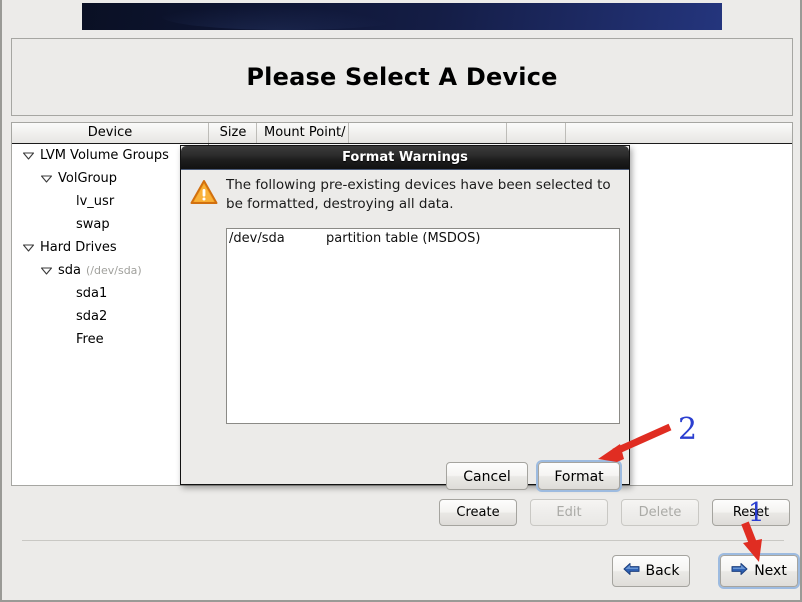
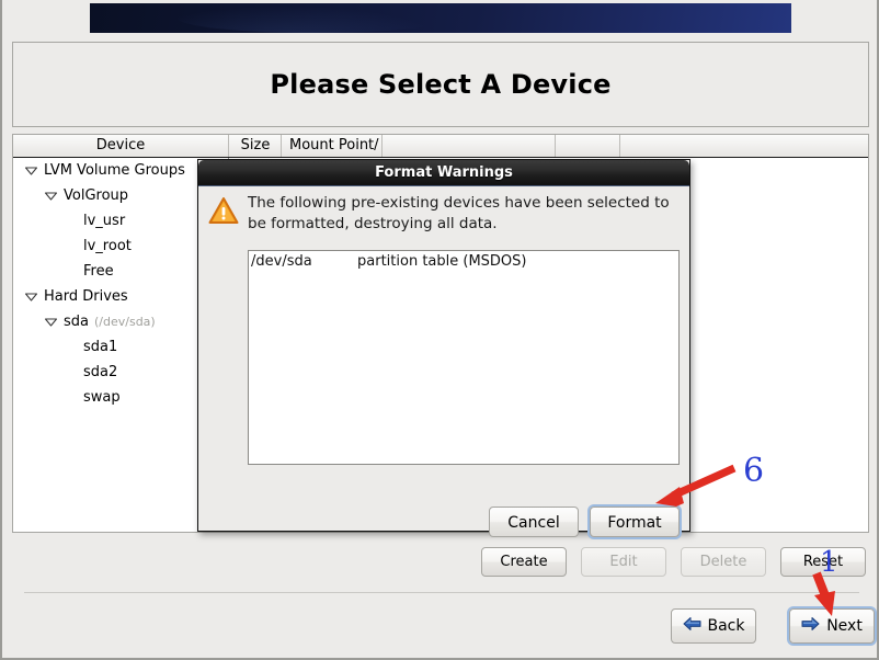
  Please Select A Device
  Device
  Size
  Mount Point/
  LVM Volume Groups
  VolGroup
  lv_usr
+ lv_root
- swap
+ Free
  Hard Drives
  sda
  (/dev/sda)
  sda1
  sda2
- Free
+ swap
  Create
  Edit
  Delete
  Reset
  Back
  Next
  Format Warnings
  The following pre-existing devices have been selected to be formatted, destroying all data.
  /dev/sda partition table (MSDOS)
  Cancel
  Format
  1
- 2
+ 6
